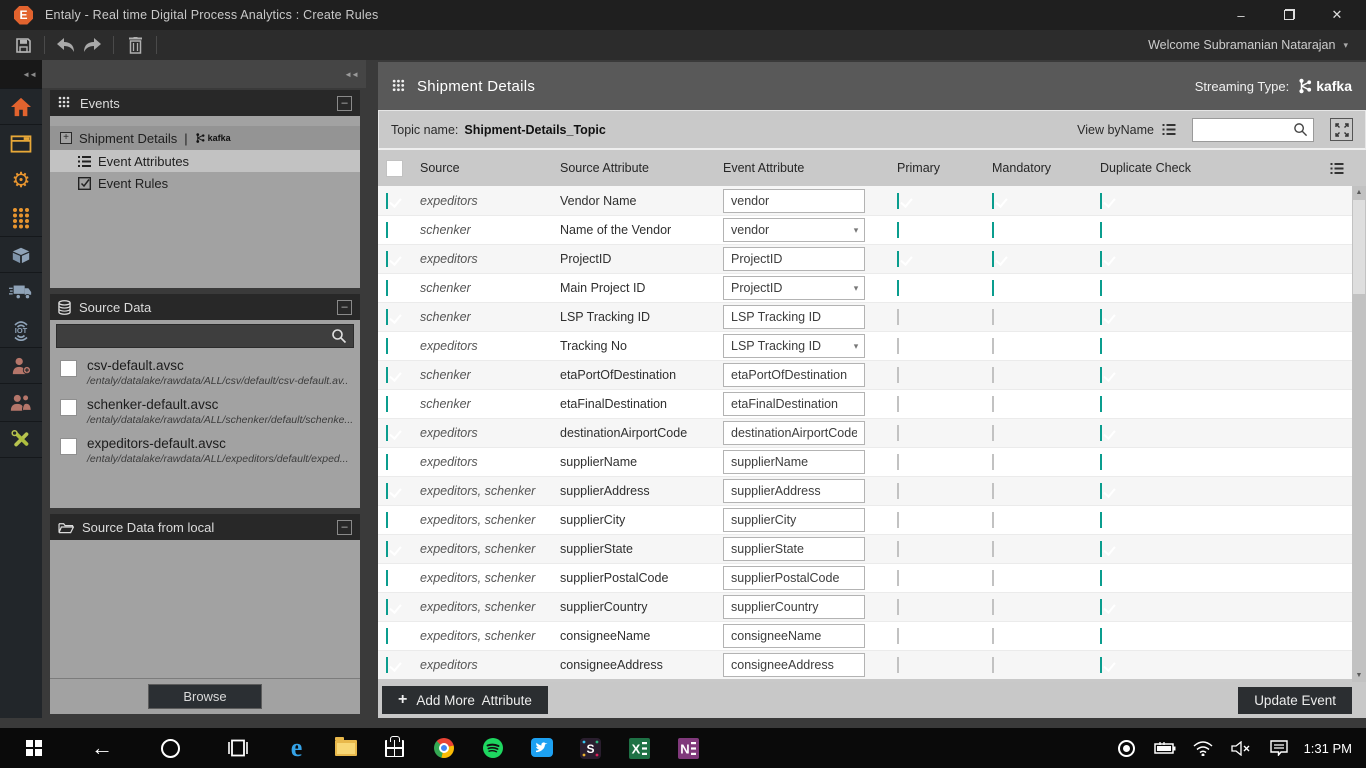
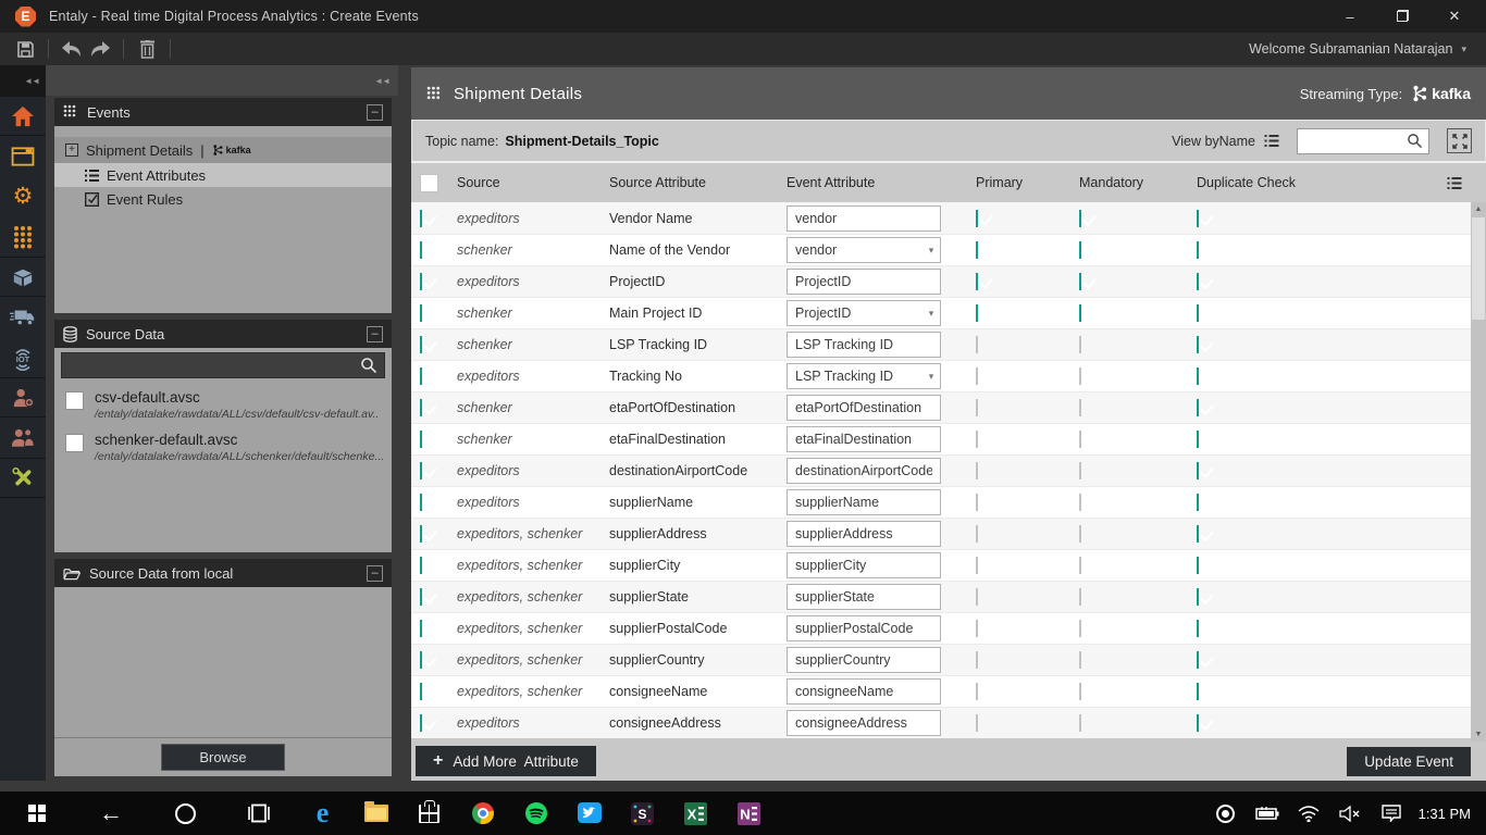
  E
- Entaly - Real time Digital Process Analytics : Create Rules
+ Entaly - Real time Digital Process Analytics : Create Events
  –
  ✕
  Welcome Subramanian Natarajan
  ▾
  ◄◄
  ⚙
  IOT
  ◄◄
  Events
  –
  +
  Shipment Details
  |
  kafka
  Event Attributes
  Event Rules
  Source Data
  –
  csv-default.avsc
  /entaly/datalake/rawdata/ALL/csv/default/csv-default.av..
  schenker-default.avsc
  /entaly/datalake/rawdata/ALL/schenker/default/schenke...
- expeditors-default.avsc
- /entaly/datalake/rawdata/ALL/expeditors/default/exped...
  Source Data from local
  –
  Browse
  Shipment Details
  Streaming Type:
  kafka
  Topic name:
  Shipment-Details_Topic
  View byName
  Source
  Source Attribute
  Event Attribute
  Primary
  Mandatory
  Duplicate Check
  expeditors
  Vendor Name
  vendor
  schenker
  Name of the Vendor
  vendor
  ▾
  expeditors
  ProjectID
  ProjectID
  schenker
  Main Project ID
  ProjectID
  ▾
  schenker
  LSP Tracking ID
  LSP Tracking ID
  expeditors
  Tracking No
  LSP Tracking ID
  ▾
  schenker
  etaPortOfDestination
  etaPortOfDestination
  schenker
  etaFinalDestination
  etaFinalDestination
  expeditors
  destinationAirportCode
  destinationAirportCode
  expeditors
  supplierName
  supplierName
  expeditors, schenker
  supplierAddress
  supplierAddress
  expeditors, schenker
  supplierCity
  supplierCity
  expeditors, schenker
  supplierState
  supplierState
  expeditors, schenker
  supplierPostalCode
  supplierPostalCode
  expeditors, schenker
  supplierCountry
  supplierCountry
  expeditors, schenker
  consigneeName
  consigneeName
  expeditors
  consigneeAddress
  consigneeAddress
  +
  Add More Attribute
  Update Event
  ←
  e
  S
  X
  N
  1:31 PM
